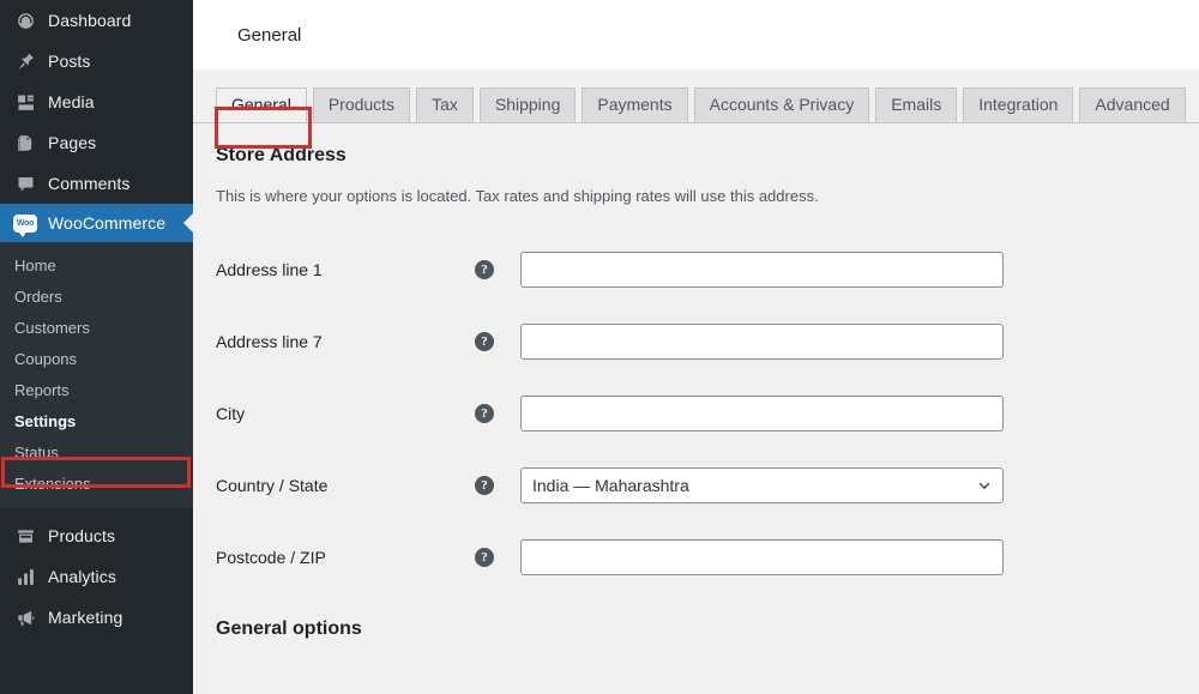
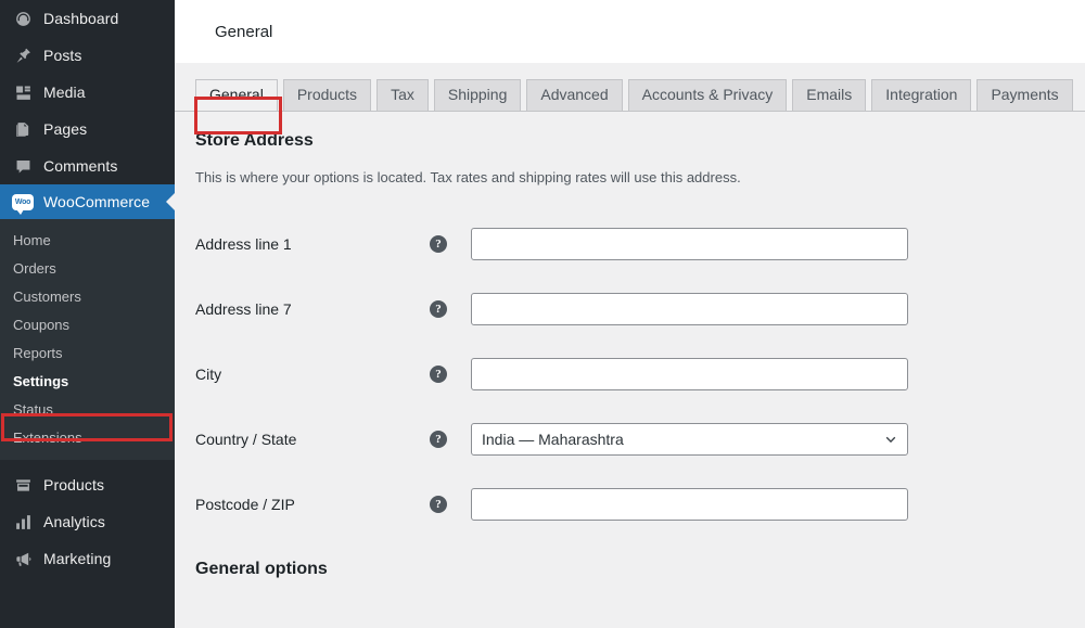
  Dashboard
  Posts
  Media
  Pages
  Comments
  WooCommerce
  Home
  Orders
  Customers
  Coupons
  Reports
  Settings
  Status
  Extensions
  Products
  Analytics
  Marketing
  General
  General
  Products
  Tax
  Shipping
- Payments
+ Advanced
  Accounts & Privacy
  Emails
  Integration
- Advanced
+ Payments
  Store Address
  This is where your options is located. Tax rates and shipping rates will use this address.
  Address line 1
  ?
  Address line 7
  ?
  City
  ?
  Country / State
  ?
  India — Maharashtra
  Postcode / ZIP
  ?
  General options
